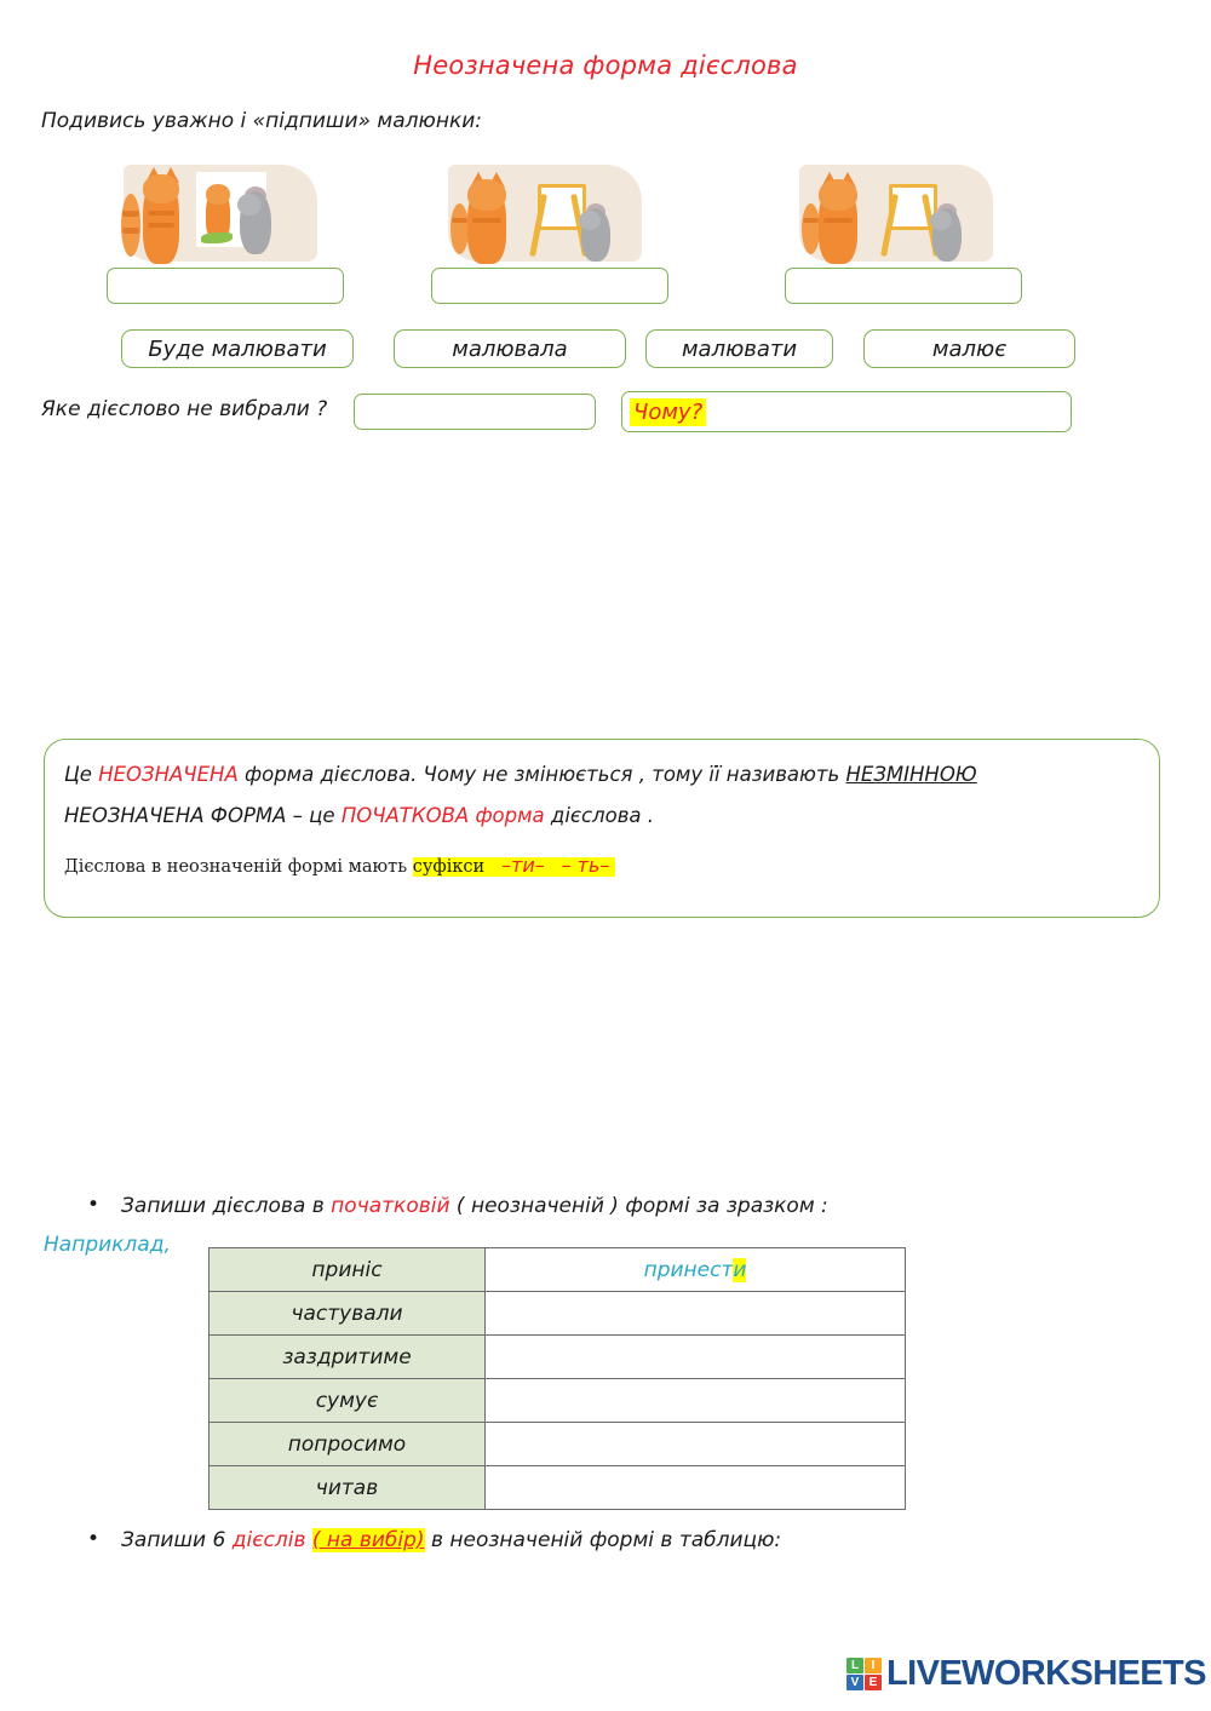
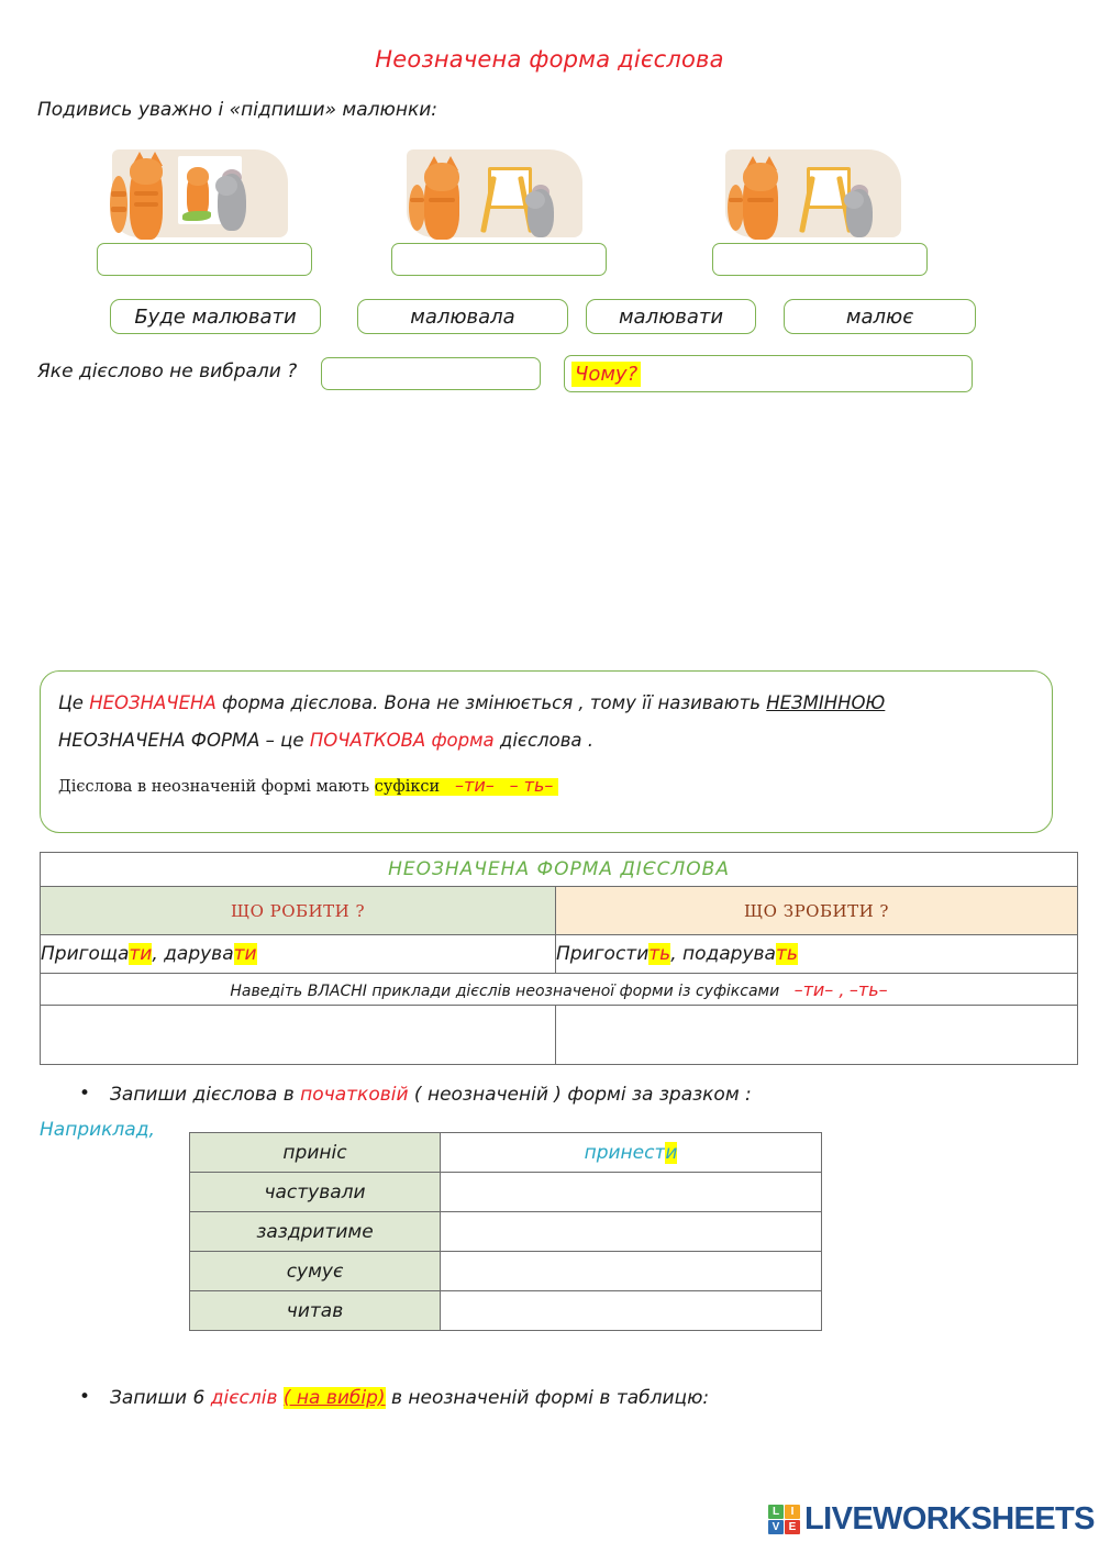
  Неозначена форма дієслова
  Подивись уважно і «підпиши» малюнки:
  Буде малювати
  малювала
  малювати
  малює
  Яке дієслово не вибрали ?
  Чому?
- Це НЕОЗНАЧЕНА форма дієслова. Чому не змінюється , тому її називають НЕЗМІННОЮ
+ Це НЕОЗНАЧЕНА форма дієслова. Вона не змінюється , тому її називають НЕЗМІННОЮ
  НЕОЗНАЧЕНА ФОРМА – це ПОЧАТКОВА форма дієслова .
  Дієслова в неозначеній формі мають суфікси –ти– – ть–
+ НЕОЗНАЧЕНА ФОРМА ДІЄСЛОВА
+ ЩО РОБИТИ ?	ЩО ЗРОБИТИ ?
+ Пригощати, дарувати	Пригостить, подарувать
+ Наведіть ВЛАСНІ приклади дієслів неозначеної форми із суфіксами –ти– , –ть–
  Запиши дієслова в початковій ( неозначеній ) формі за зразком :
  Наприклад,
  приніс	принести
  частували
  заздритиме
  сумує
- попросимо
  читав
  Запиши 6 дієслів ( на вибір) в неозначеній формі в таблицю:
  L
  I
  V
  E
  LIVEWORKSHEETS
